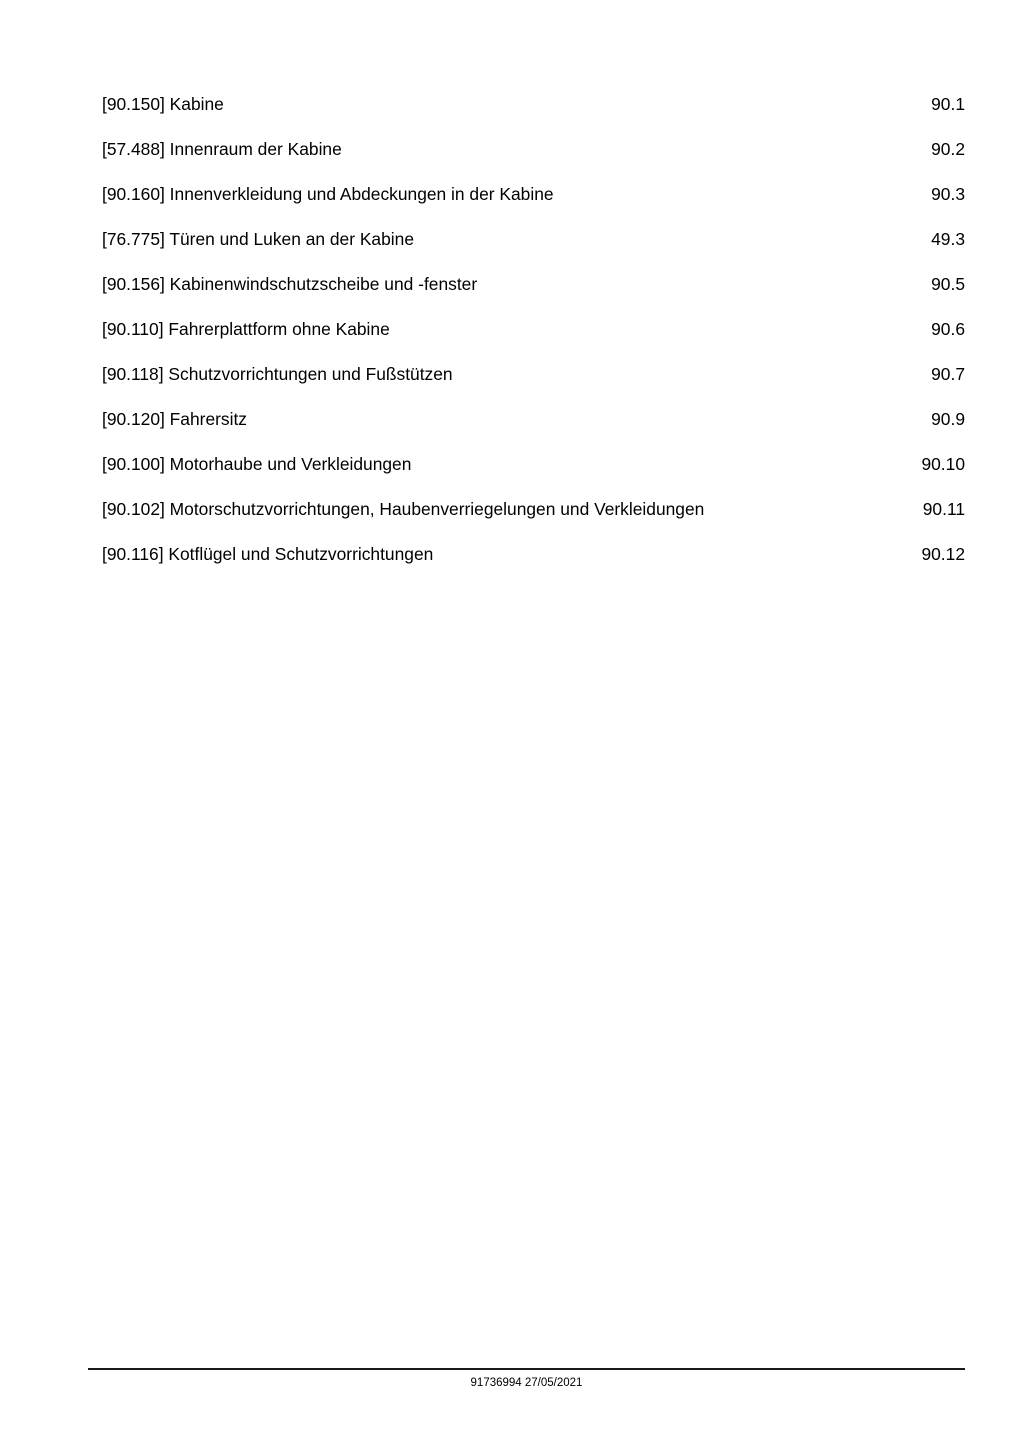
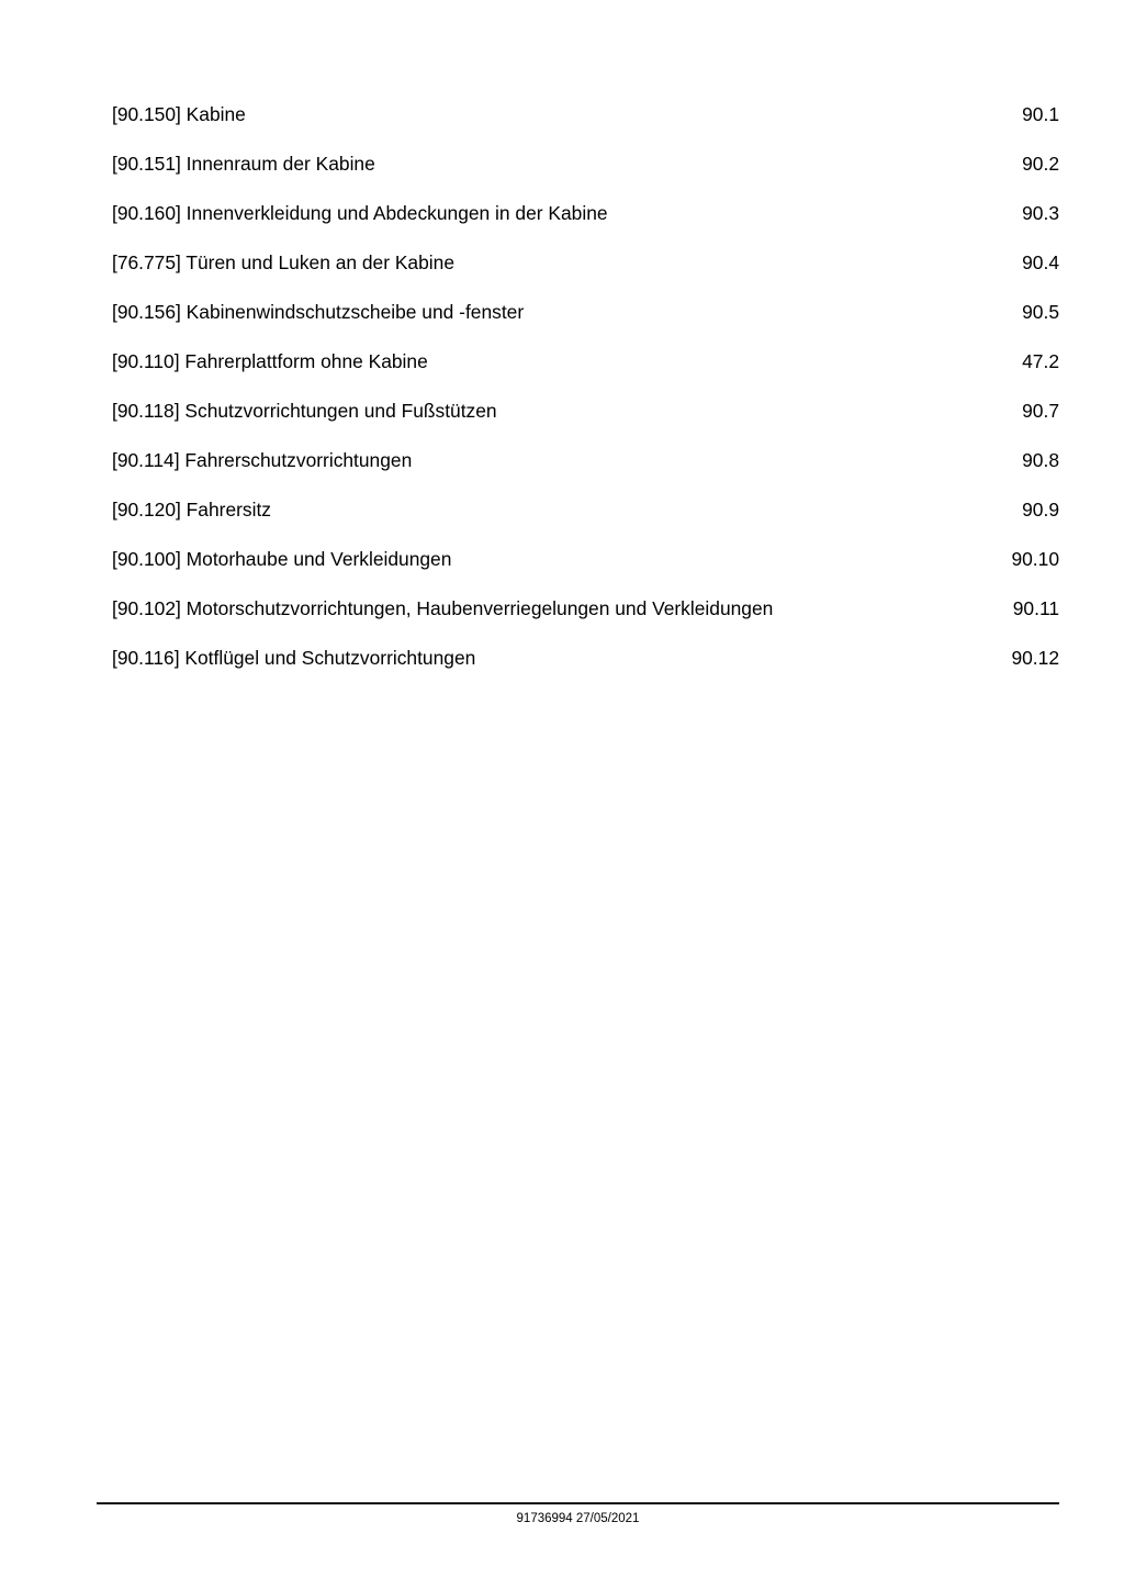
  [90.150] Kabine
  90.1
- [57.488] Innenraum der Kabine
+ [90.151] Innenraum der Kabine
  90.2
  [90.160] Innenverkleidung und Abdeckungen in der Kabine
  90.3
  [76.775] Türen und Luken an der Kabine
- 49.3
+ 90.4
  [90.156] Kabinenwindschutzscheibe und -fenster
  90.5
  [90.110] Fahrerplattform ohne Kabine
- 90.6
+ 47.2
  [90.118] Schutzvorrichtungen und Fußstützen
  90.7
+ [90.114] Fahrerschutzvorrichtungen
+ 90.8
  [90.120] Fahrersitz
  90.9
  [90.100] Motorhaube und Verkleidungen
  90.10
  [90.102] Motorschutzvorrichtungen, Haubenverriegelungen und Verkleidungen
  90.11
  [90.116] Kotflügel und Schutzvorrichtungen
  90.12
  91736994 27/05/2021
